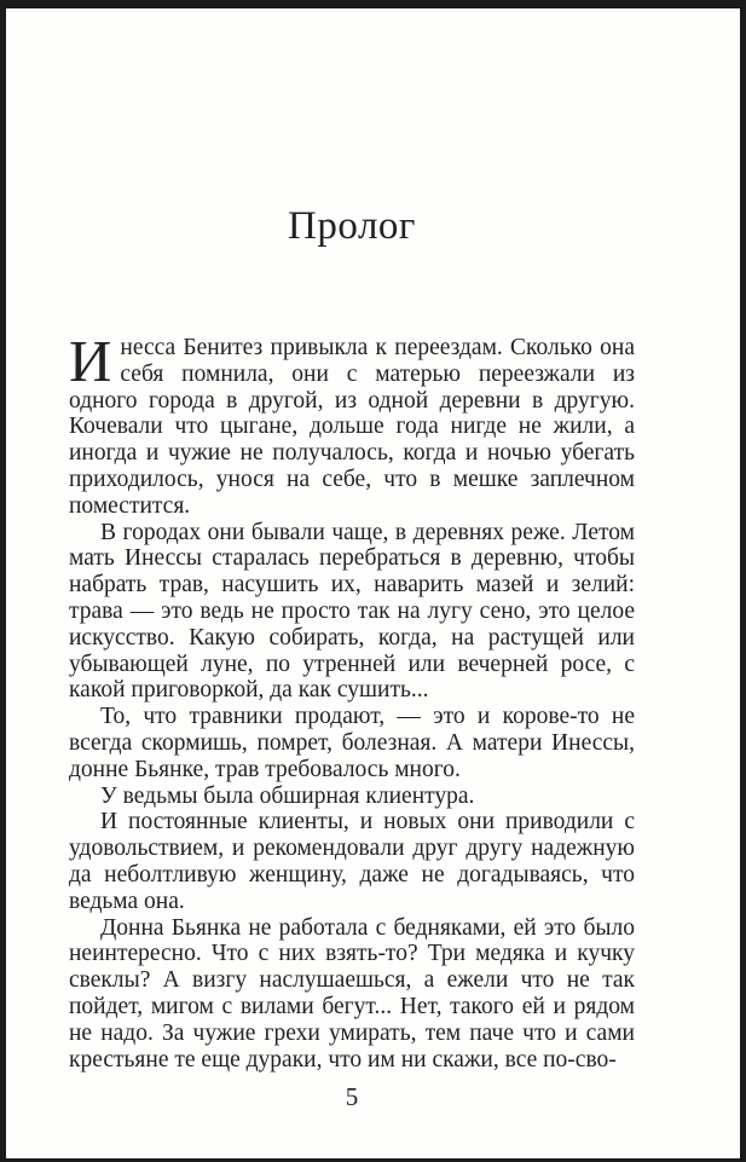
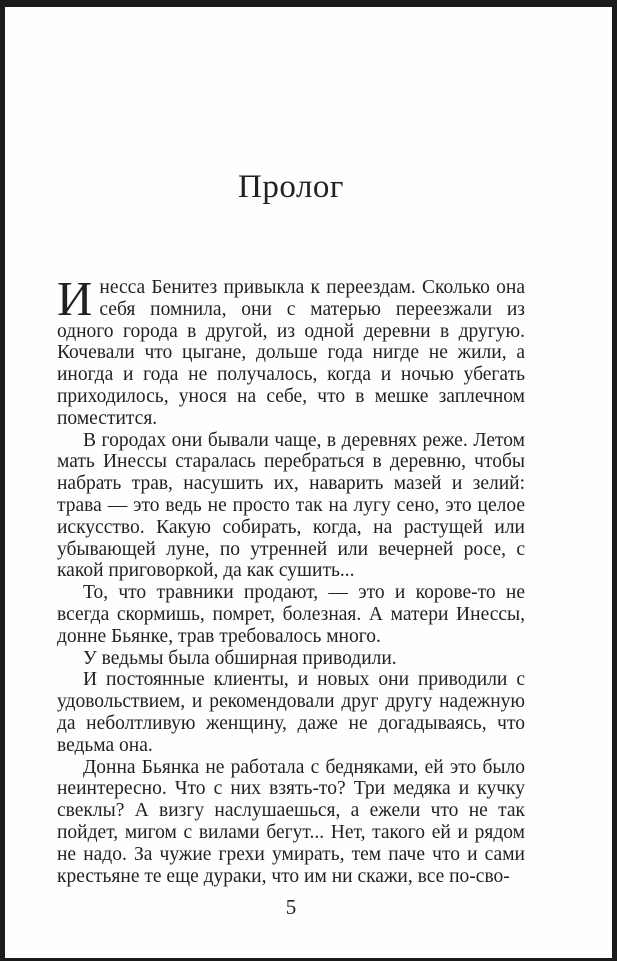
  Пролог
  И
- несса Бенитез привыкла к переездам. Сколько она себя помнила, они с матерью переезжали из одного города в другой, из одной деревни в другую. Кочевали что цыгане, дольше года нигде не жили, а иногда и чужие не получалось, когда и ночью убегать приходилось, унося на себе, что в мешке заплечном поместится.
+ несса Бенитез привыкла к переездам. Сколько она себя помнила, они с матерью переезжали из одного города в другой, из одной деревни в другую. Кочевали что цыгане, дольше года нигде не жили, а иногда и года не получалось, когда и ночью убегать приходилось, унося на себе, что в мешке заплечном поместится.
  В городах они бывали чаще, в деревнях реже. Летом мать Инессы старалась перебраться в деревню, чтобы набрать трав, насушить их, наварить мазей и зелий: трава — это ведь не просто так на лугу сено, это целое искусство. Какую собирать, когда, на растущей или убывающей луне, по утренней или вечерней росе, с какой приговоркой, да как сушить...
  То, что травники продают, — это и корове-то не всегда скормишь, помрет, болезная. А матери Инессы, донне Бьянке, трав требовалось много.
- У ведьмы была обширная клиентура.
+ У ведьмы была обширная приводили.
  И постоянные клиенты, и новых они приводили с удовольствием, и рекомендовали друг другу надежную да неболтливую женщину, даже не догадываясь, что ведьма она.
  Донна Бьянка не работала с бедняками, ей это было неинтересно. Что с них взять-то? Три медяка и кучку свеклы? А визгу наслушаешься, а ежели что не так пойдет, мигом с вилами бегут... Нет, такого ей и рядом не надо. За чужие грехи умирать, тем паче что и сами крестьяне те еще дураки, что им ни скажи, все по-сво-
  5
